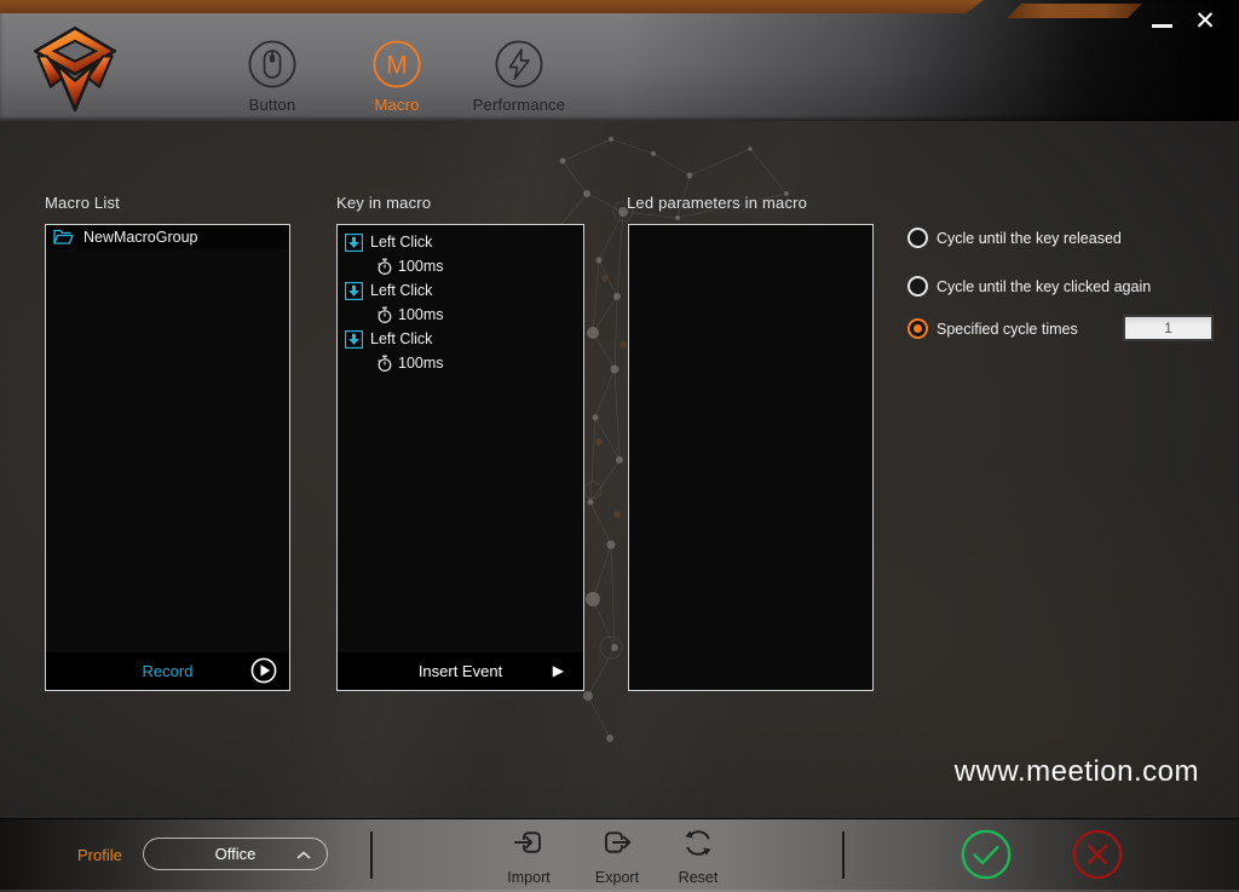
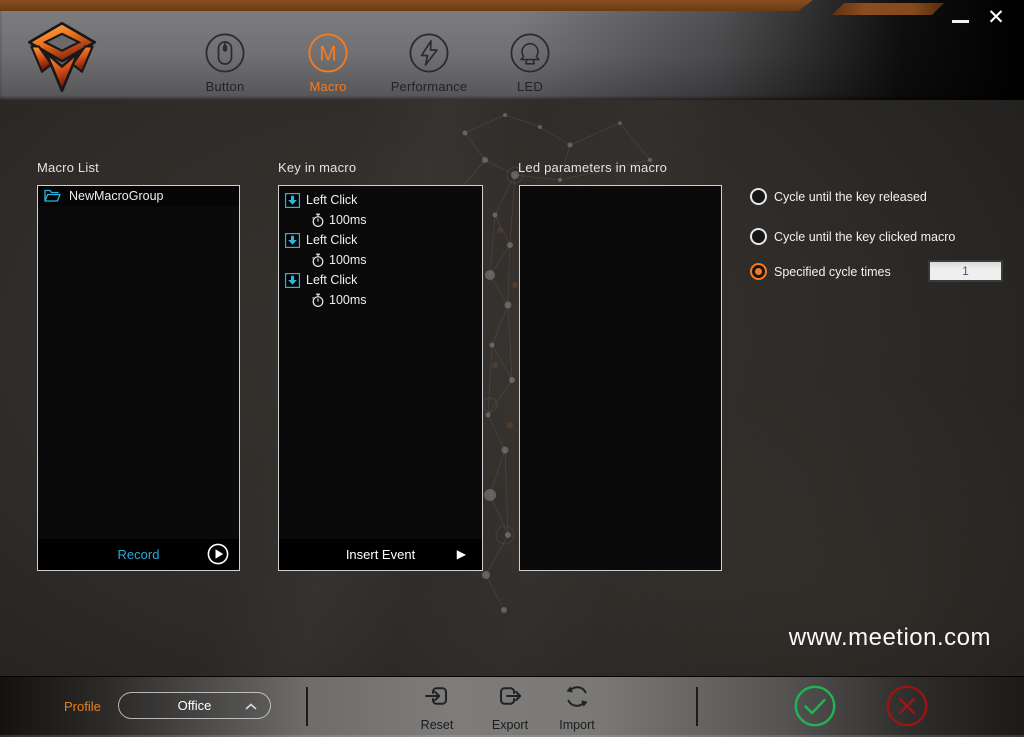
  Button
  M
  Macro
  Performance
+ LED
  ✕
  Macro List
  Key in macro
  Led parameters in macro
  NewMacroGroup
  Record
  Left Click
  100ms
  Left Click
  100ms
  Left Click
  100ms
  Insert Event
  ▶
  Cycle until the key released
- Cycle until the key clicked again
+ Cycle until the key clicked macro
  Specified cycle times
  1
  www.meetion.com
  Profile
  Office
- Import
+ Reset
  Export
- Reset
+ Import
